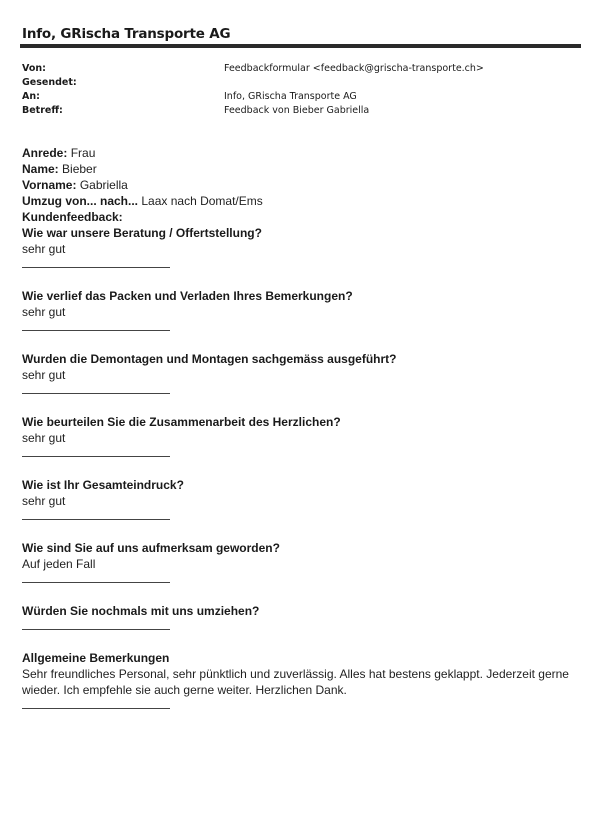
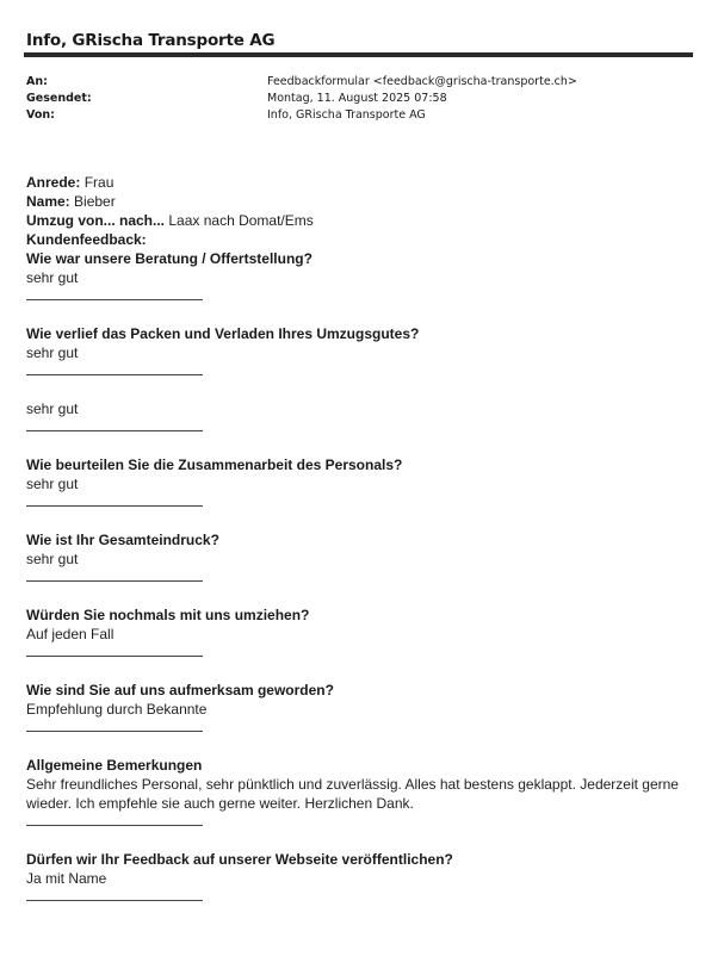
  Info, GRischa Transporte AG
- Von:
+ An:
  Feedbackformular <feedback@grischa-transporte.ch>
  Gesendet:
+ Montag, 11. August 2025 07:58
- An:
+ Von:
  Info, GRischa Transporte AG
- Betreff:
- Feedback von Bieber Gabriella
  Anrede: Frau
  Name: Bieber
- Vorname: Gabriella
  Umzug von... nach... Laax nach Domat/Ems
  Kundenfeedback:
  Wie war unsere Beratung / Offertstellung?
  sehr gut
- Wie verlief das Packen und Verladen Ihres Bemerkungen?
+ Wie verlief das Packen und Verladen Ihres Umzugsgutes?
  sehr gut
- Wurden die Demontagen und Montagen sachgemäss ausgeführt?
  sehr gut
- Wie beurteilen Sie die Zusammenarbeit des Herzlichen?
+ Wie beurteilen Sie die Zusammenarbeit des Personals?
  sehr gut
  Wie ist Ihr Gesamteindruck?
  sehr gut
- Wie sind Sie auf uns aufmerksam geworden?
+ Würden Sie nochmals mit uns umziehen?
  Auf jeden Fall
- Würden Sie nochmals mit uns umziehen?
+ Wie sind Sie auf uns aufmerksam geworden?
+ Empfehlung durch Bekannte
  Allgemeine Bemerkungen
  Sehr freundliches Personal, sehr pünktlich und zuverlässig. Alles hat bestens geklappt. Jederzeit gerne wieder. Ich empfehle sie auch gerne weiter. Herzlichen Dank.
+ Dürfen wir Ihr Feedback auf unserer Webseite veröffentlichen?
+ Ja mit Name
